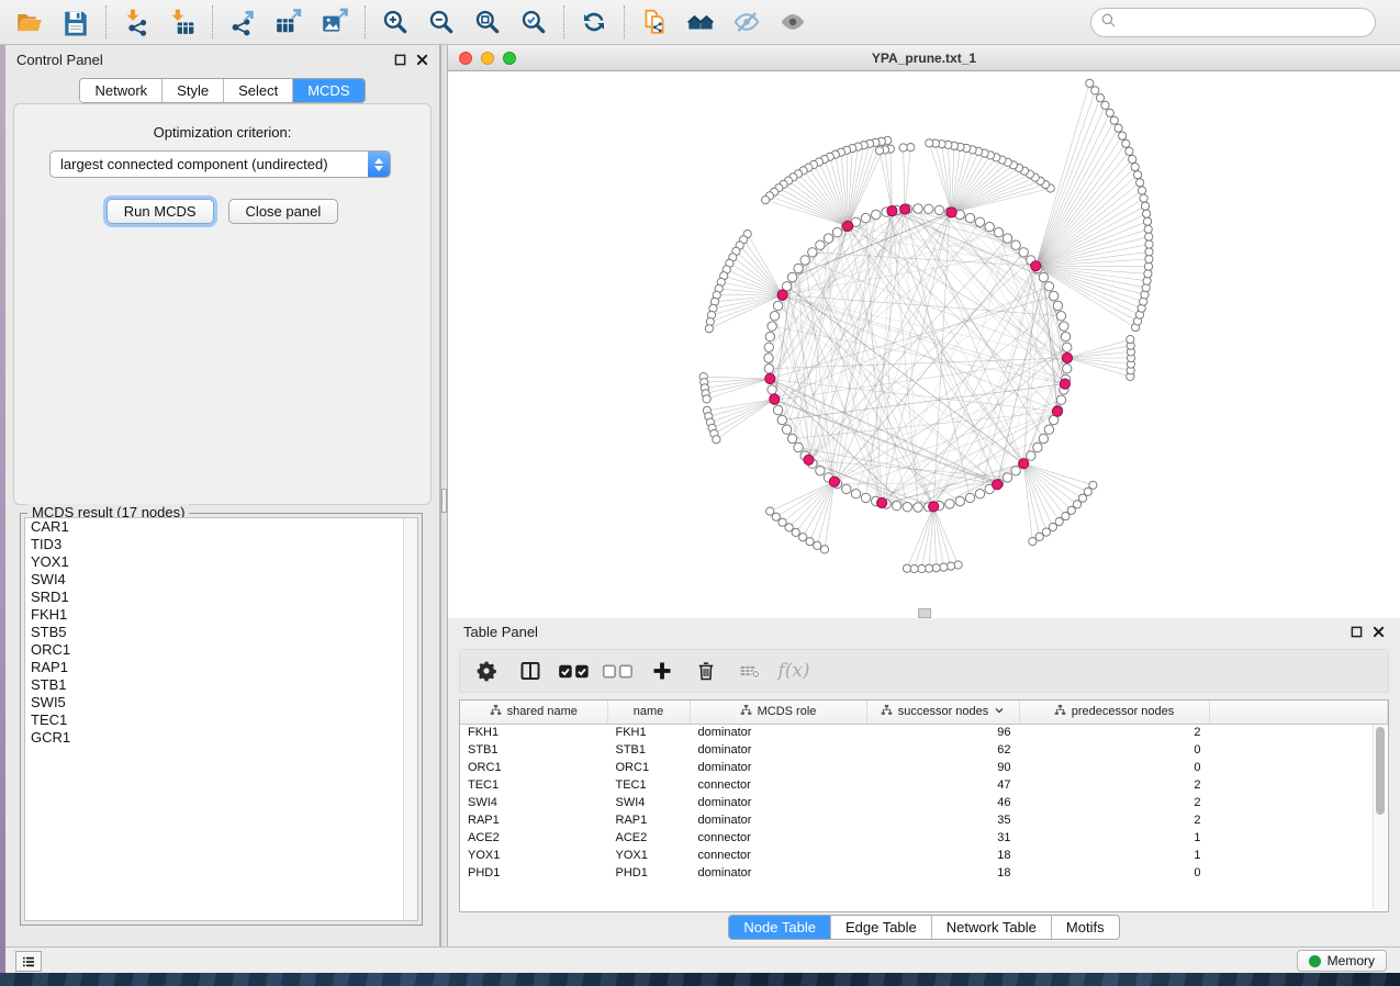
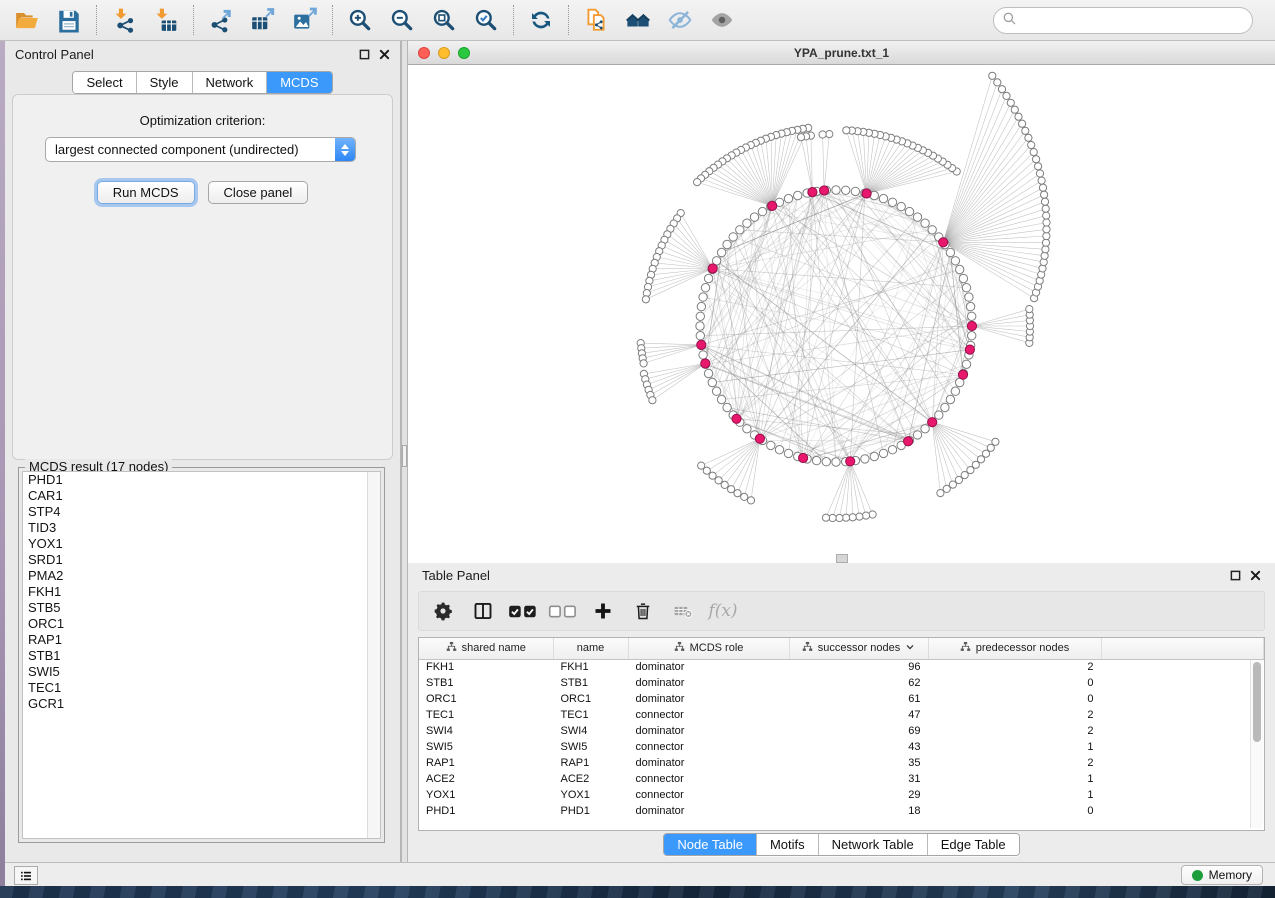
  Control Panel
- Network
+ Select
  Style
- Select
+ Network
  MCDS
  Optimization criterion:
  largest connected component (undirected)
  Run MCDS
  Close panel
  MCDS result (17 nodes)
+ PHD1
  CAR1
+ STP4
  TID3
  YOX1
- SWI4
  SRD1
+ PMA2
  FKH1
  STB5
  ORC1
  RAP1
  STB1
  SWI5
  TEC1
  GCR1
  YPA_prune.txt_1
  Table Panel
  f(x)
  shared name	name	MCDS role	successor nodes	predecessor nodes
  FKH1	FKH1	dominator	96	2
  STB1	STB1	dominator	62	0
- ORC1	ORC1	dominator	90	0
+ ORC1	ORC1	dominator	61	0
  TEC1	TEC1	connector	47	2
- SWI4	SWI4	dominator	46	2
+ SWI4	SWI4	dominator	69	2
+ SWI5	SWI5	connector	43	1
  RAP1	RAP1	dominator	35	2
  ACE2	ACE2	connector	31	1
- YOX1	YOX1	connector	18	1
+ YOX1	YOX1	connector	29	1
  PHD1	PHD1	dominator	18	0
  Node Table
- Edge Table
+ Motifs
  Network Table
- Motifs
+ Edge Table
  Memory
